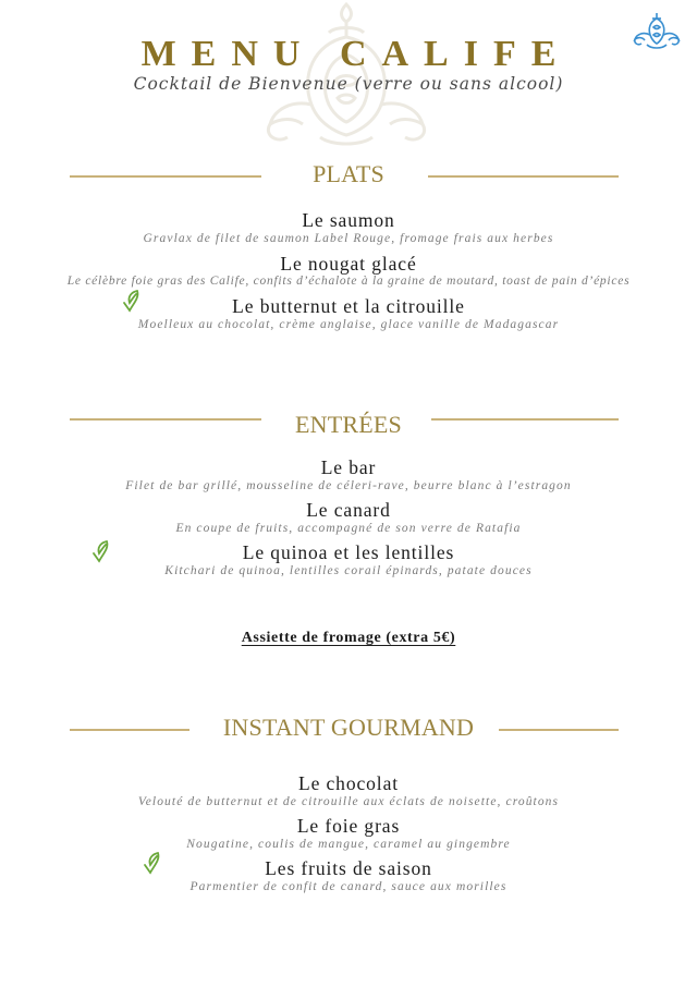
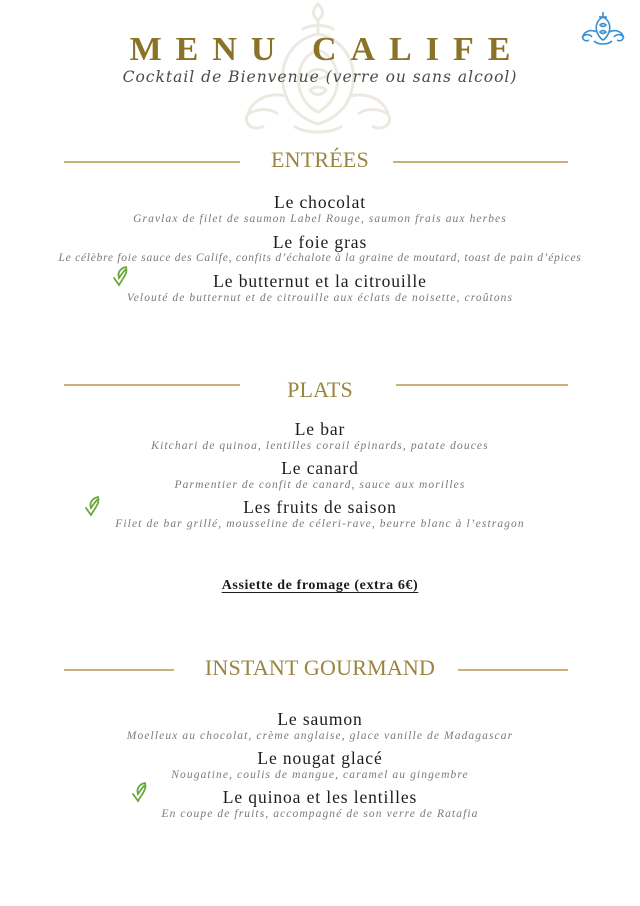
  MENU CALIFE
  Cocktail de Bienvenue (verre ou sans alcool)
- PLATS
+ ENTRÉES
- Le saumon
+ Le chocolat
- Gravlax de filet de saumon Label Rouge, fromage frais aux herbes
+ Gravlax de filet de saumon Label Rouge, saumon frais aux herbes
- Le nougat glacé
+ Le foie gras
- Le célèbre foie gras des Calife, confits d’échalote à la graine de moutard, toast de pain d’épices
+ Le célèbre foie sauce des Calife, confits d’échalote à la graine de moutard, toast de pain d’épices
  Le butternut et la citrouille
- Moelleux au chocolat, crème anglaise, glace vanille de Madagascar
+ Velouté de butternut et de citrouille aux éclats de noisette, croûtons
- ENTRÉES
+ PLATS
  Le bar
- Filet de bar grillé, mousseline de céleri-rave, beurre blanc à l’estragon
+ Kitchari de quinoa, lentilles corail épinards, patate douces
  Le canard
- En coupe de fruits, accompagné de son verre de Ratafia
+ Parmentier de confit de canard, sauce aux morilles
- Le quinoa et les lentilles
+ Les fruits de saison
- Kitchari de quinoa, lentilles corail épinards, patate douces
+ Filet de bar grillé, mousseline de céleri-rave, beurre blanc à l’estragon
- Assiette de fromage (extra 5€)
+ Assiette de fromage (extra 6€)
  INSTANT GOURMAND
- Le chocolat
+ Le saumon
- Velouté de butternut et de citrouille aux éclats de noisette, croûtons
+ Moelleux au chocolat, crème anglaise, glace vanille de Madagascar
- Le foie gras
+ Le nougat glacé
  Nougatine, coulis de mangue, caramel au gingembre
- Les fruits de saison
+ Le quinoa et les lentilles
- Parmentier de confit de canard, sauce aux morilles
+ En coupe de fruits, accompagné de son verre de Ratafia
